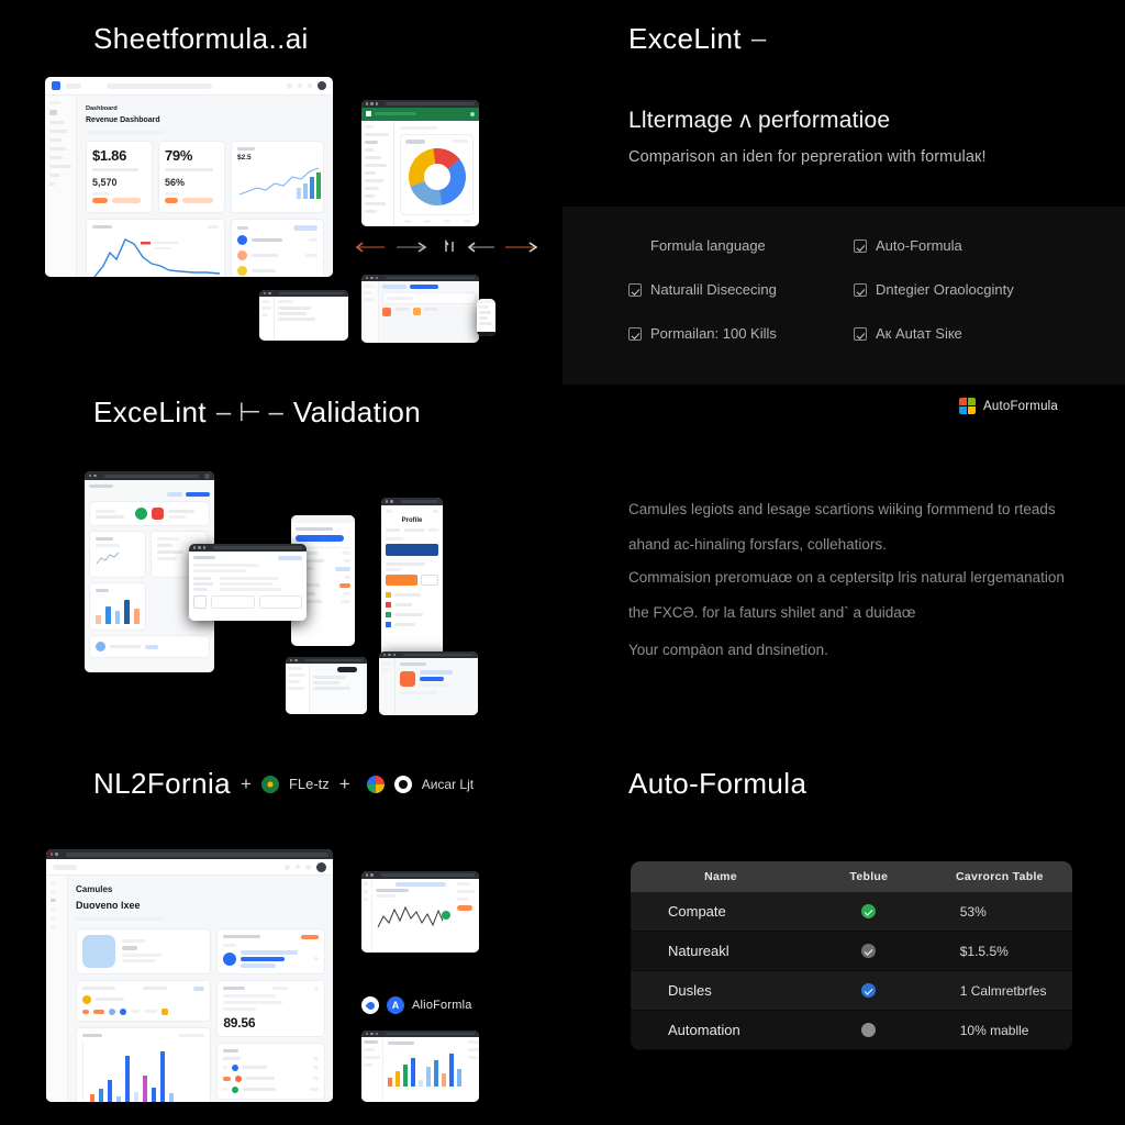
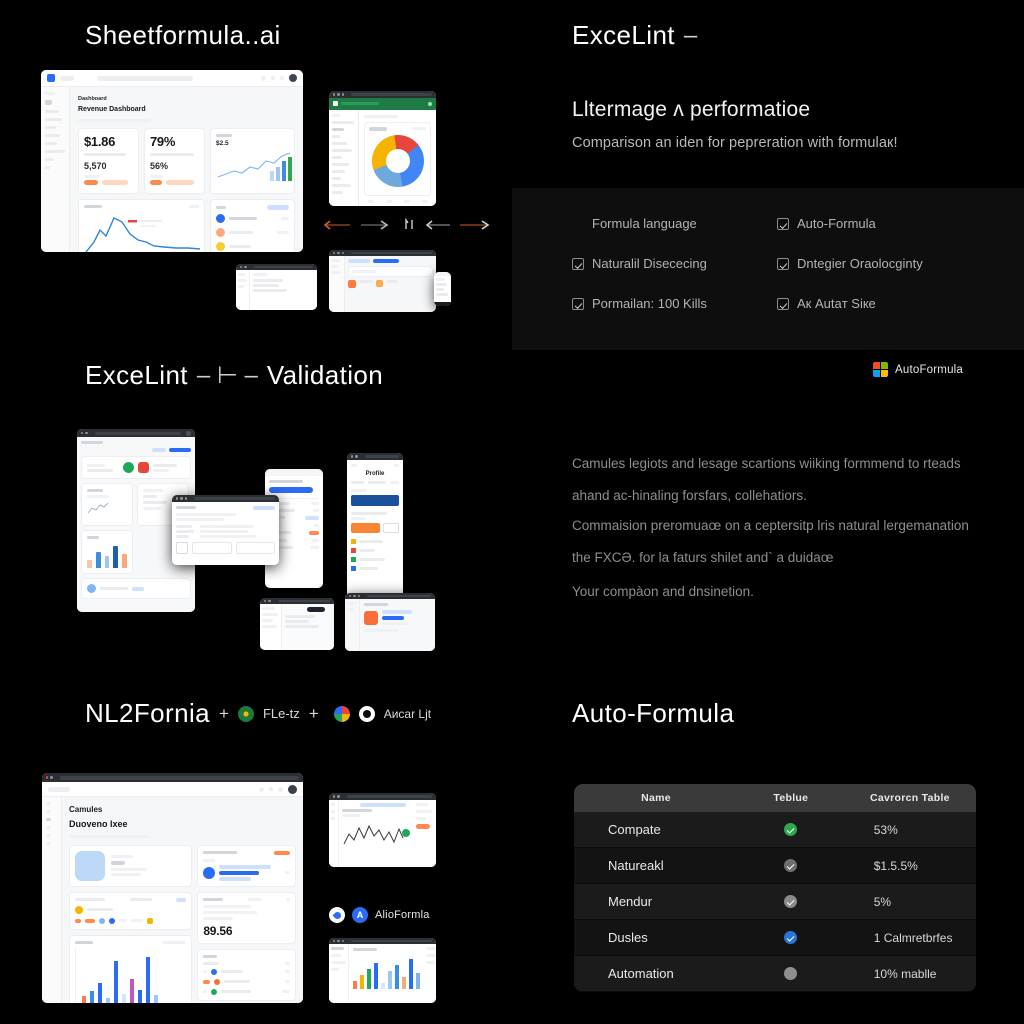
  Sheetformula..ai
  $1.86
  5,570
  79%
  56%
  ExceLint
  –
  Lltermage ᴧ performatioe
  Comparison an iden for pepreration with formulaк!
  Formula language
  Auto-Formula
  Naturalil Disececing
  Dntegier Oraolocginty
  Pormailan: 100 Kills
  Aк Autaт Siкe
  ExceLint
  – ⊢ –
  Validation
  AutoFormula
  Camules legiots and lesage scartions wiiking formmend to rteads ahand ac-hinaling forsfars, collehatiors.
  Commaision preromuaœ on a ceptersitp lris natural lergemanation the FXCƏ. for la faturs shilet and` a duidaœ
  Your compàon and dnsinetion.
  NL2Fornia
  +
  FLe-tz
  +
  Aиcar Ljt
  Camules
  Duoveno lxee
  89.56
  A
  AlioFormla
  Auto-Formula
  Name
  Teblue
  Cavrorcn Table
  Compate
  53%
  Natureakl
  $1.5.5%
+ Mendur
+ 5%
  Dusles
  1 Calmretbrfes
  Automation
  10% mablle
